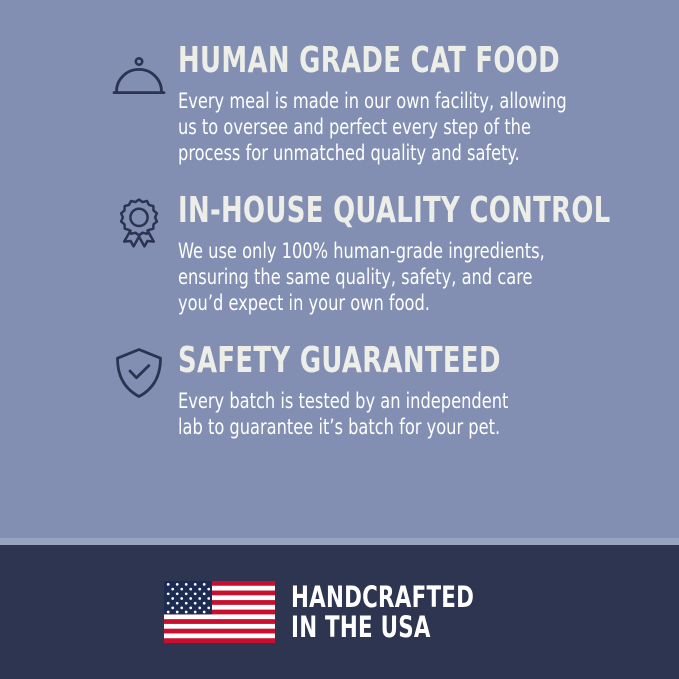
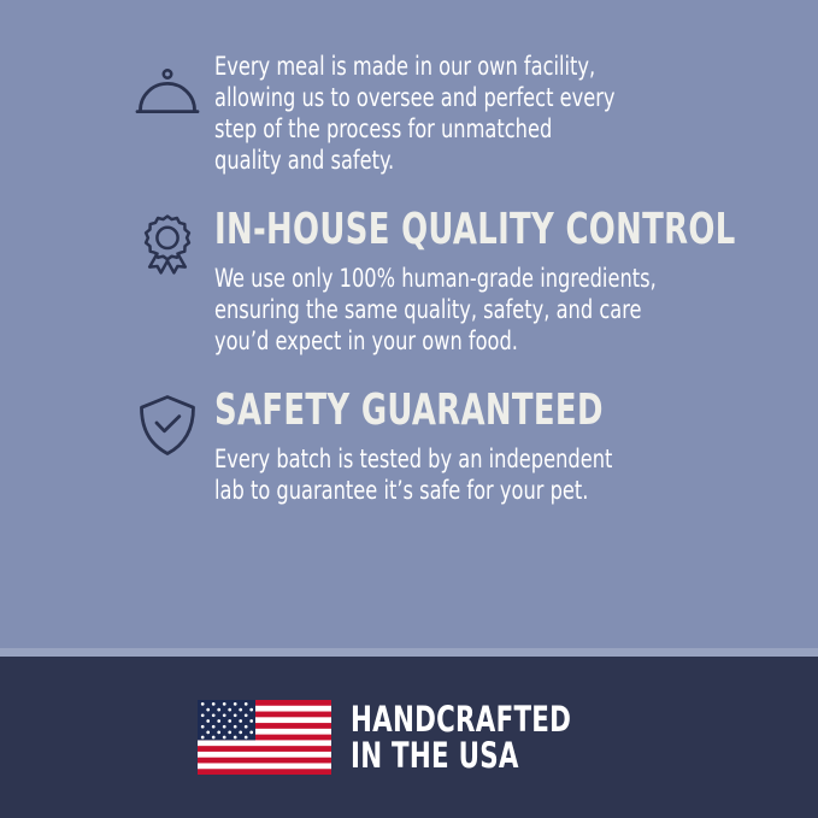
- HUMAN GRADE CAT FOOD
  Every meal is made in our own facility, allowing us to oversee and perfect every step of the process for unmatched quality and safety.
  IN-HOUSE QUALITY CONTROL
  We use only 100% human-grade ingredients, ensuring the same quality, safety, and care you’d expect in your own food.
  SAFETY GUARANTEED
- Every batch is tested by an independent lab to guarantee it’s batch for your pet.
+ Every batch is tested by an independent lab to guarantee it’s safe for your pet.
  HANDCRAFTED
  IN THE USA
